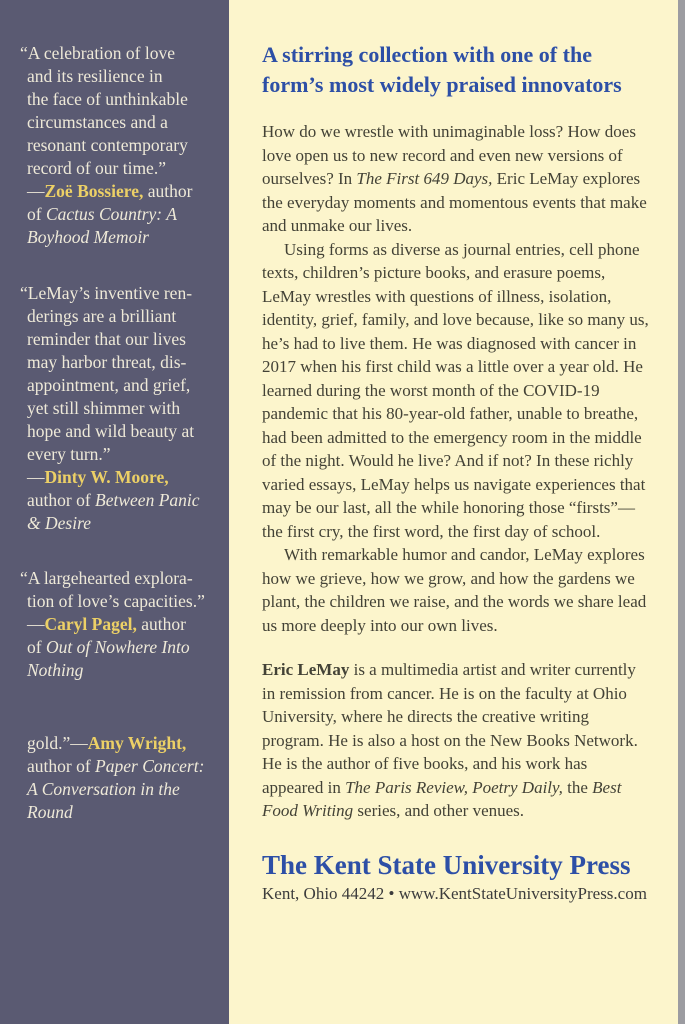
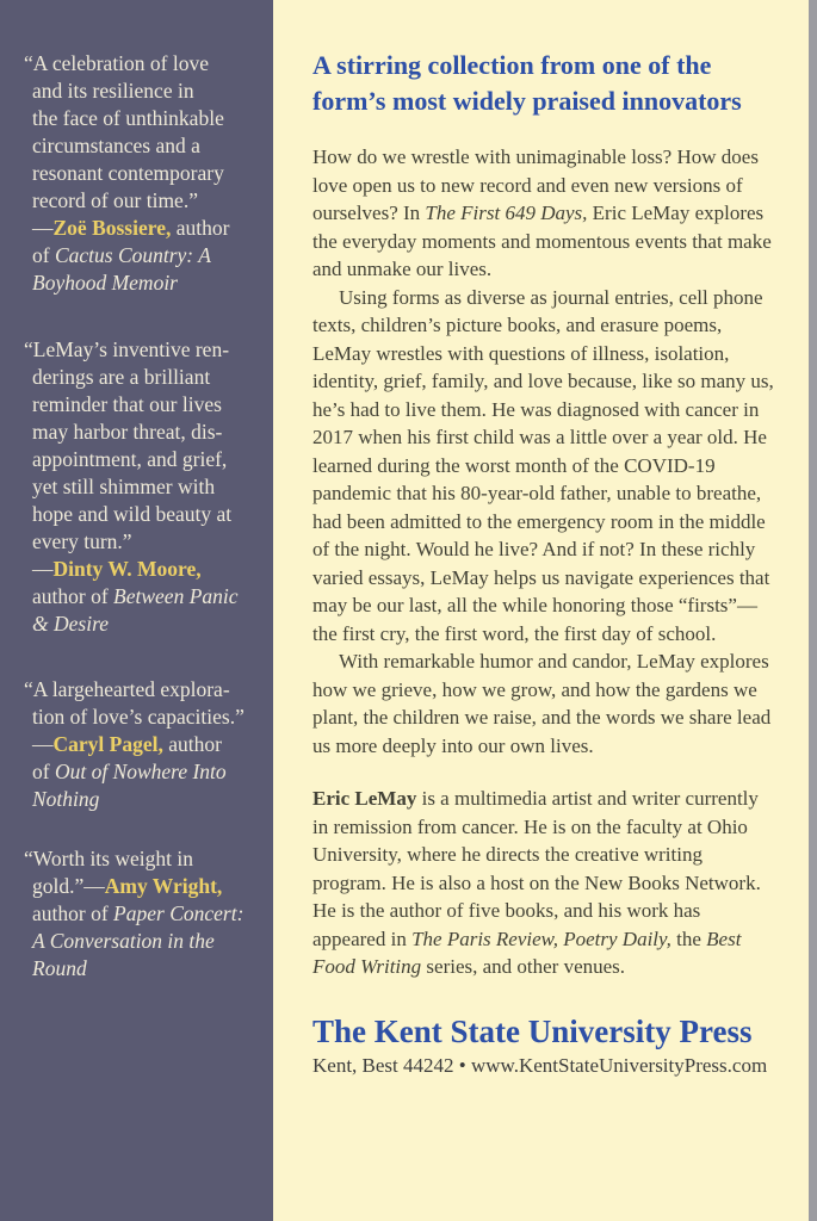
  “A celebration of love
  and its resilience in
  the face of unthinkable
  circumstances and a
  resonant contemporary
  record of our time.”
  —Zoë Bossiere, author
  of Cactus Country: A
  Boyhood Memoir
  “LeMay’s inventive ren-
  derings are a brilliant
  reminder that our lives
  may harbor threat, dis-
  appointment, and grief,
  yet still shimmer with
  hope and wild beauty at
  every turn.”
  —Dinty W. Moore,
  author of Between Panic
  & Desire
  “A largehearted explora-
  tion of love’s capacities.”
  —Caryl Pagel, author
  of Out of Nowhere Into
  Nothing
+ “Worth its weight in
  gold.”—Amy Wright,
  author of Paper Concert:
  A Conversation in the
  Round
- A stirring collection with one of the
+ A stirring collection from one of the
  form’s most widely praised innovators
  How do we wrestle with unimaginable loss? How does love open us to new record and even new versions of ourselves? In The First 649 Days, Eric LeMay explores the everyday moments and momentous events that make and unmake our lives.
  Using forms as diverse as journal entries, cell phone texts, children’s picture books, and erasure poems, LeMay wrestles with questions of illness, isolation, identity, grief, family, and love because, like so many us, he’s had to live them. He was diagnosed with cancer in 2017 when his first child was a little over a year old. He learned during the worst month of the COVID-19 pandemic that his 80-year-old father, unable to breathe, had been admitted to the emergency room in the middle of the night. Would he live? And if not? In these richly varied essays, LeMay helps us navigate experiences that may be our last, all the while honoring those “firsts”—the first cry, the first word, the first day of school.
  With remarkable humor and candor, LeMay explores how we grieve, how we grow, and how the gardens we plant, the children we raise, and the words we share lead us more deeply into our own lives.
  Eric LeMay is a multimedia artist and writer currently in remission from cancer. He is on the faculty at Ohio University, where he directs the creative writing program. He is also a host on the New Books Network. He is the author of five books, and his work has appeared in The Paris Review, Poetry Daily, the Best Food Writing series, and other venues.
  The Kent State University Press
- Kent, Ohio 44242 • www.KentStateUniversityPress.com
+ Kent, Best 44242 • www.KentStateUniversityPress.com
